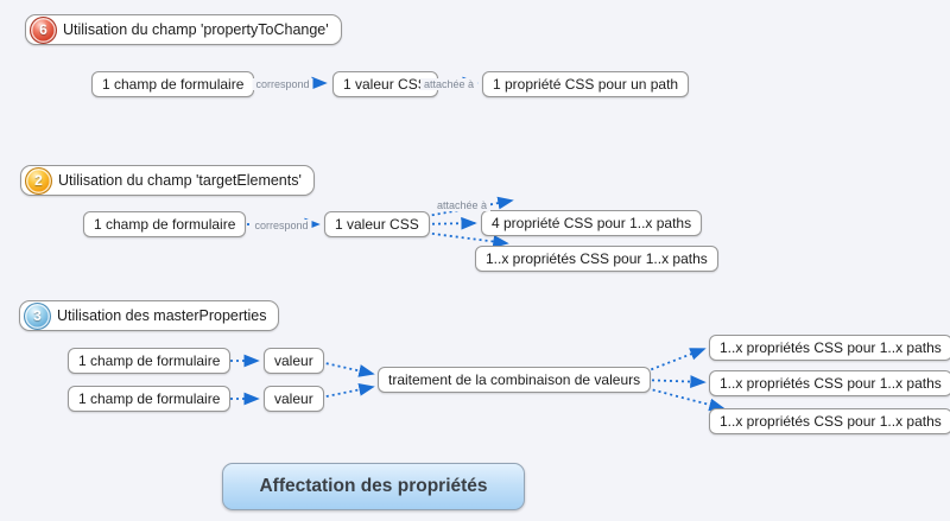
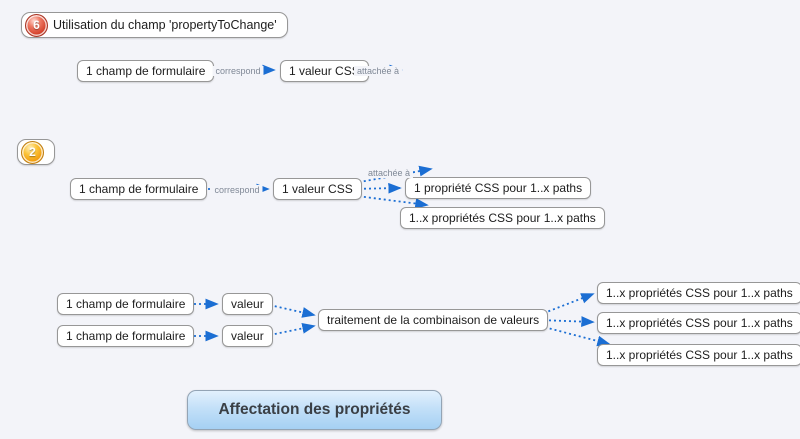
  6
  Utilisation du champ 'propertyToChange'
  1 champ de formulaire
  correspond
  1 valeur CS
  attachée à
- 1 propriété CSS pour un path
  2
- Utilisation du champ 'targetElements'
  1 champ de formulaire
  correspond
  1 valeur CSS
  attachée à
- 4 propriété CSS pour 1..x paths
+ 1 propriété CSS pour 1..x paths
  1..x propriétés CSS pour 1..x paths
- 3
- Utilisation des masterProperties
  1 champ de formulaire
  valeur
  1 champ de formulaire
  valeur
  traitement de la combinaison de valeurs
  1..x propriétés CSS pour 1..x paths
  1..x propriétés CSS pour 1..x paths
  1..x propriétés CSS pour 1..x paths
  Affectation des propriétés
